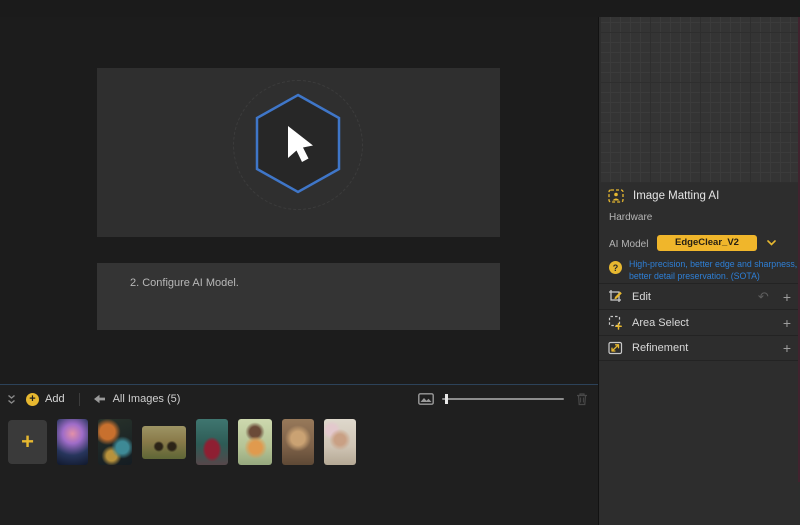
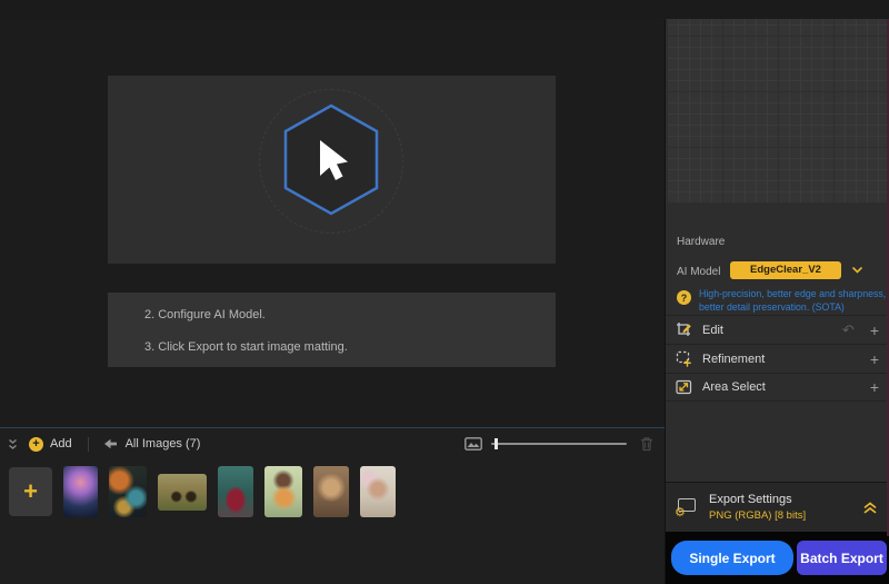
  2. Configure AI Model.
+ 3. Click Export to start image matting.
  +
  Add
- All Images (5)
+ All Images (7)
  +
- Image Matting AI
  Hardware
  AI Model
  EdgeClear_V2
  ?
  High-precision, better edge and sharpness, better detail preservation. (SOTA)
  Edit
  ↶
  +
- Area Select
+ Refinement
  +
- Refinement
+ Area Select
  +
+ ⚙
+ Export Settings
+ PNG (RGBA) [8 bits]
+ Single Export
+ Batch Export
